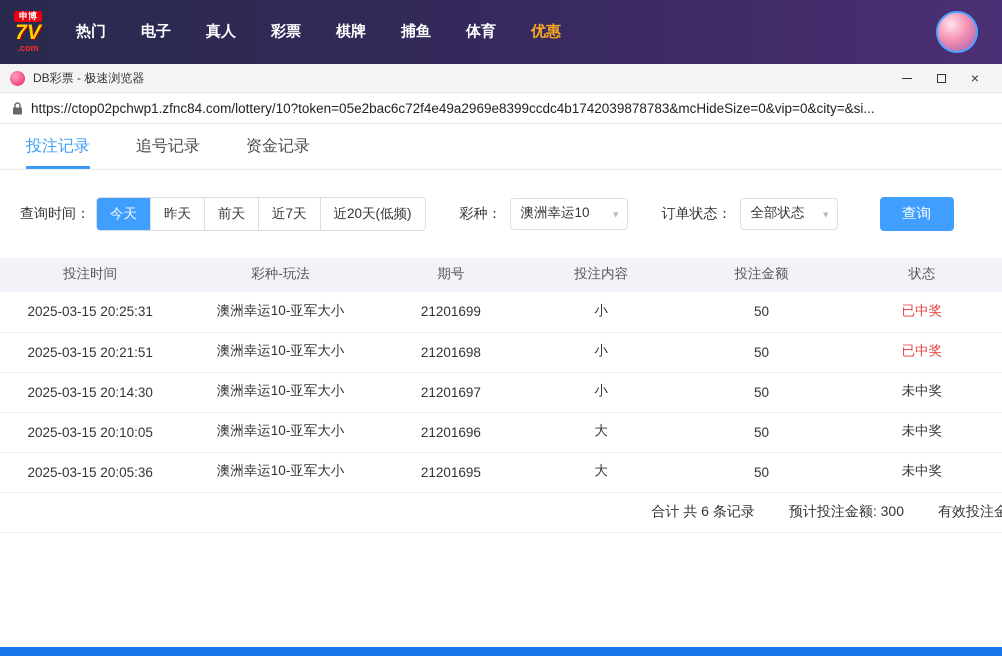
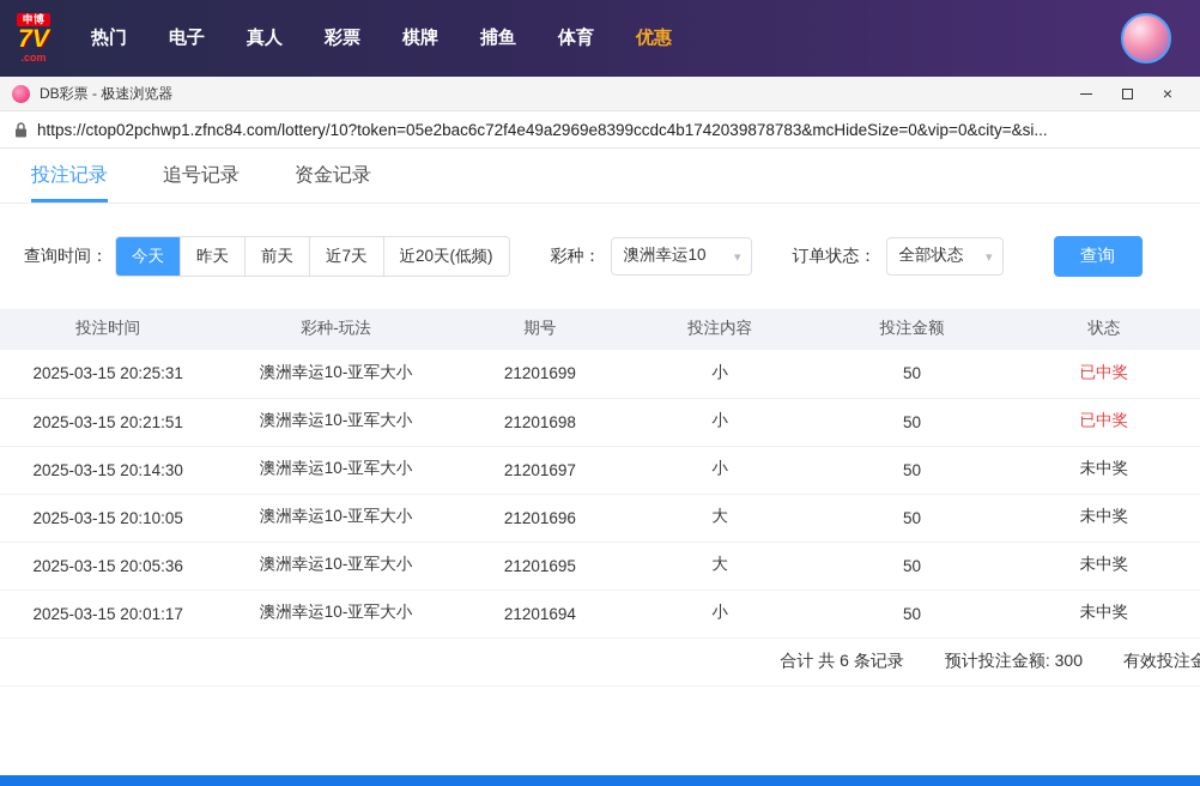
  申博
  7V
  .com
  热门
  电子
  真人
  彩票
  棋牌
  捕鱼
  体育
  优惠
  DB彩票 - 极速浏览器
  ×
  https://ctop02pchwp1.zfnc84.com/lottery/10?token=05e2bac6c72f4e49a2969e8399ccdc4b1742039878783&mcHideSize=0&vip=0&city=&si...
  投注记录
  追号记录
  资金记录
  查询时间：
  今天
  昨天
  前天
  近7天
  近20天(低频)
  彩种：
  澳洲幸运10
  ▾
  订单状态：
  全部状态
  ▾
  查询
  投注时间	彩种-玩法	期号	投注内容	投注金额	状态
  2025-03-15 20:25:31	澳洲幸运10-亚军大小	21201699	小	50	已中奖
  2025-03-15 20:21:51	澳洲幸运10-亚军大小	21201698	小	50	已中奖
  2025-03-15 20:14:30	澳洲幸运10-亚军大小	21201697	小	50	未中奖
  2025-03-15 20:10:05	澳洲幸运10-亚军大小	21201696	大	50	未中奖
  2025-03-15 20:05:36	澳洲幸运10-亚军大小	21201695	大	50	未中奖
+ 2025-03-15 20:01:17	澳洲幸运10-亚军大小	21201694	小	50	未中奖
  合计 共 6 条记录
  预计投注金额: 300
  有效投注金
